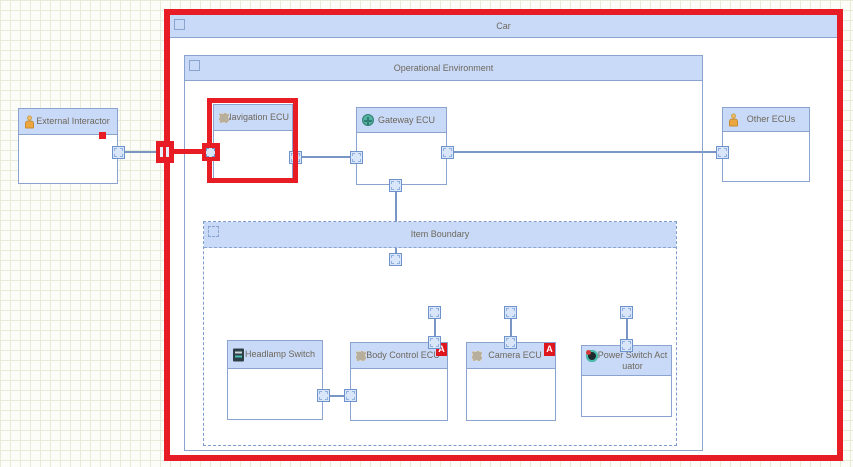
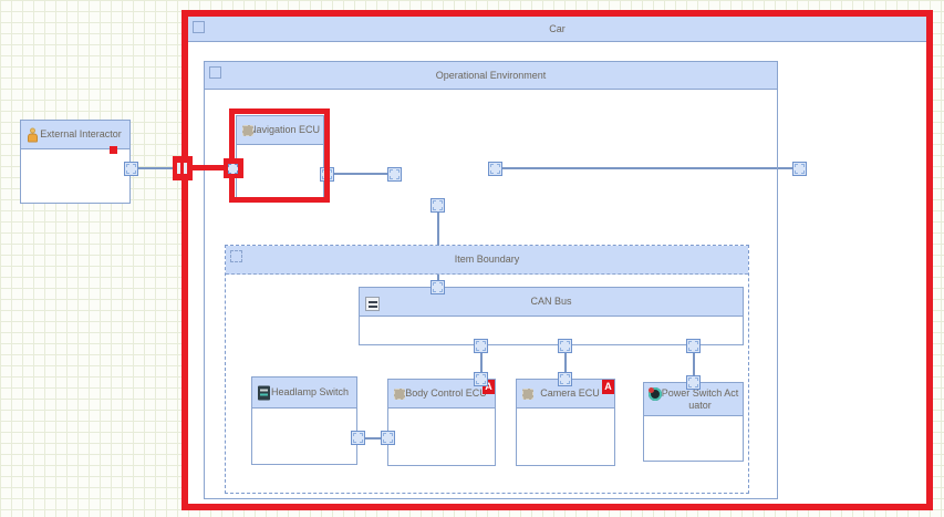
  Car
  Operational Environment
  External Interactor
  avigation ECU
- Gateway ECU
- Other ECUs
  Item Boundary
+ CAN Bus
  Headlamp Switch
  Body Control EC
  A
  Camera ECU
  A
  Power Switch Actuator
